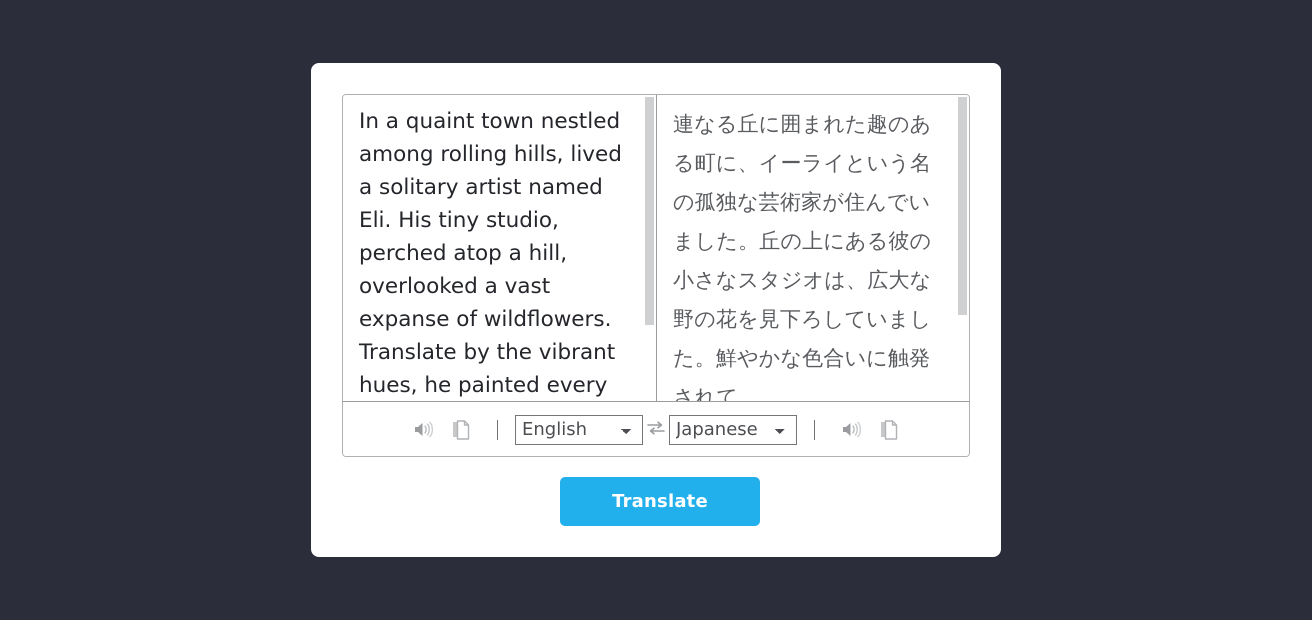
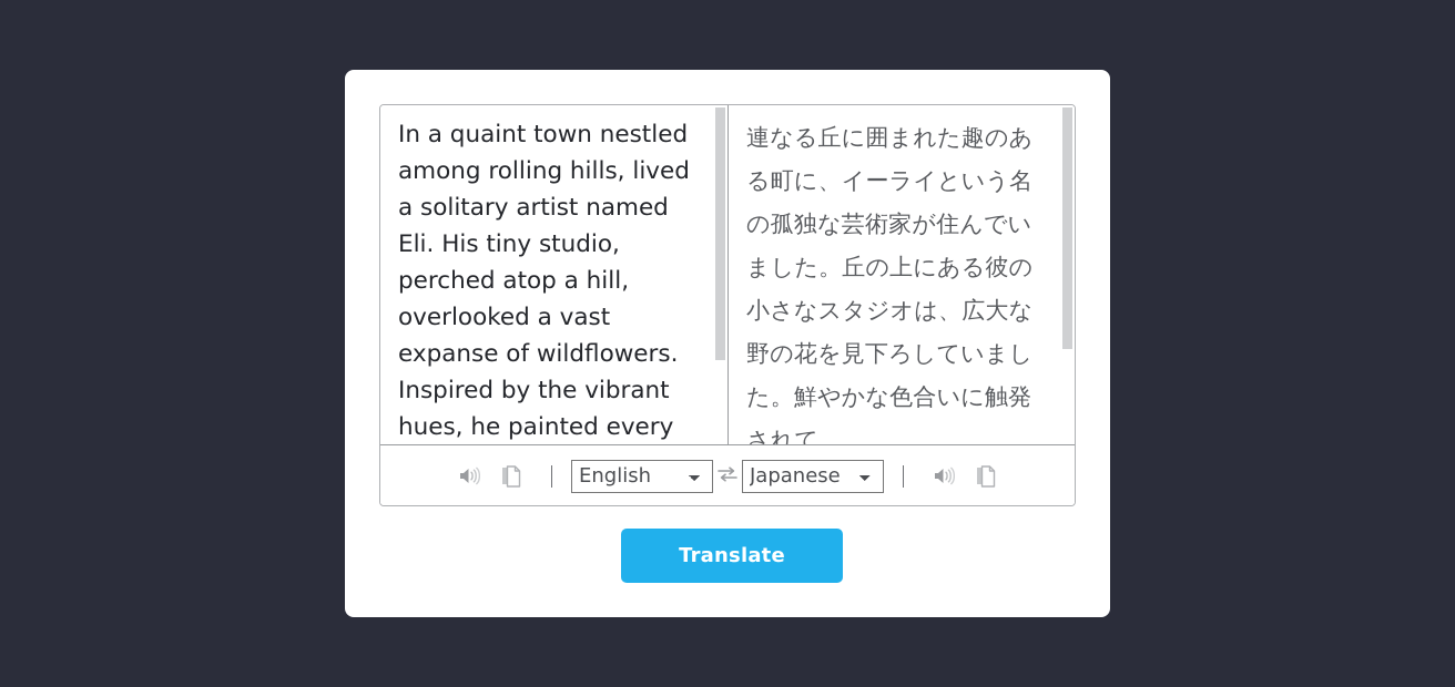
- In a quaint town nestled among rolling hills, lived a solitary artist named Eli. His tiny studio, perched atop a hill, overlooked a vast expanse of wildflowers. Translate by the vibrant hues, he painted every
+ In a quaint town nestled among rolling hills, lived a solitary artist named Eli. His tiny studio, perched atop a hill, overlooked a vast expanse of wildflowers. Inspired by the vibrant hues, he painted every
  連なる丘に囲まれた趣のある町に、イーライという名の孤独な芸術家が住んでいました。丘の上にある彼の小さなスタジオは、広大な野の花を見下ろしていました。鮮やかな色合いに触発されて
  English
  Japanese
  Translate
